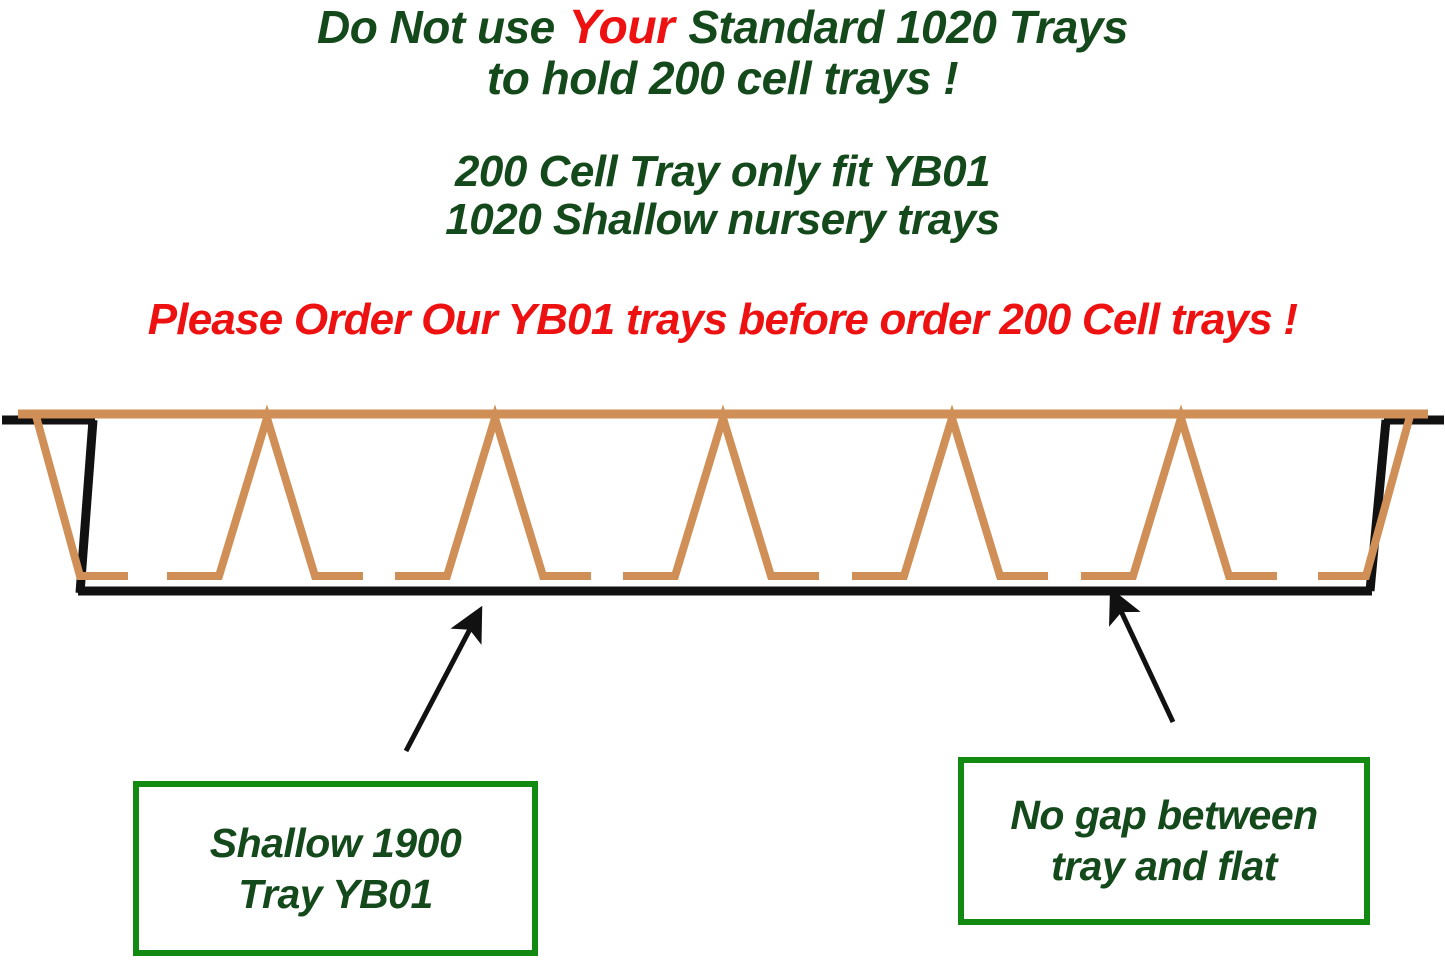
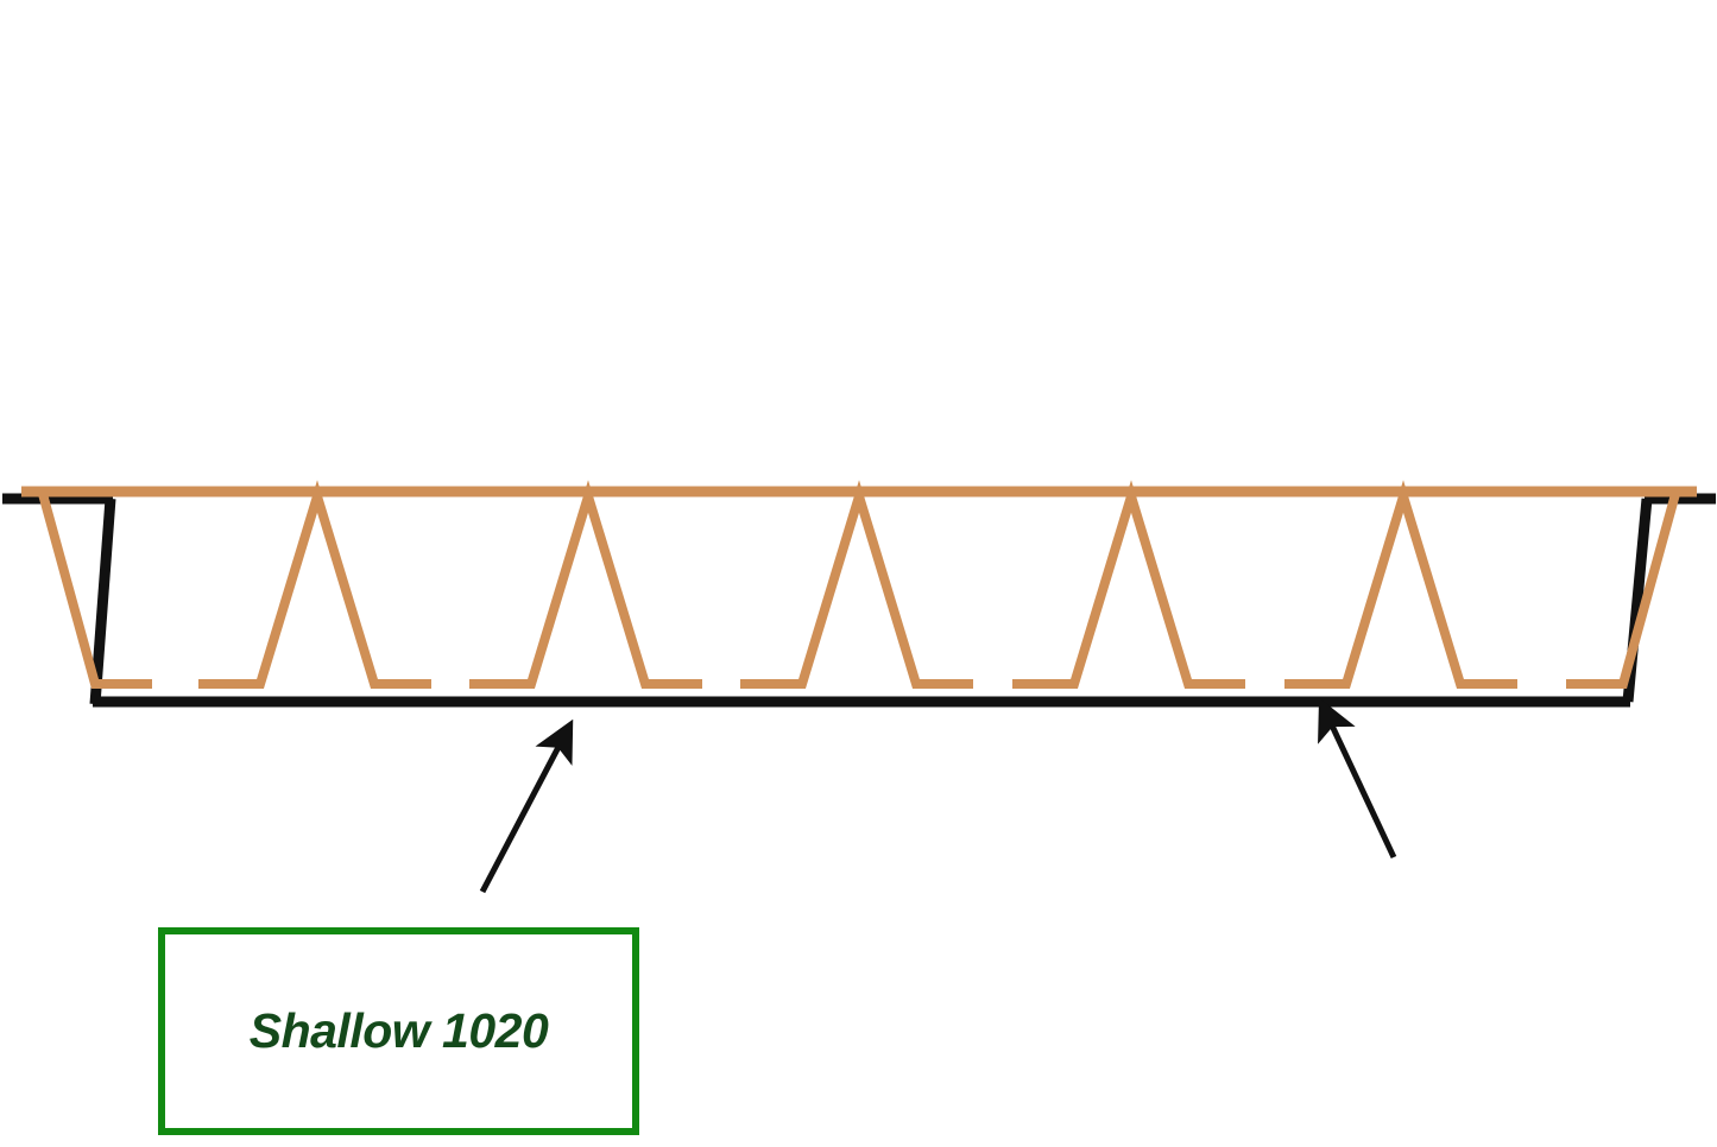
- Do Not use Your Standard 1020 Trays
- to hold 200 cell trays !
- 200 Cell Tray only fit YB01
- 1020 Shallow nursery trays
- Please Order Our YB01 trays before order 200 Cell trays !
- Shallow 1900
+ Shallow 1020
- Tray YB01
- No gap between
- tray and flat
